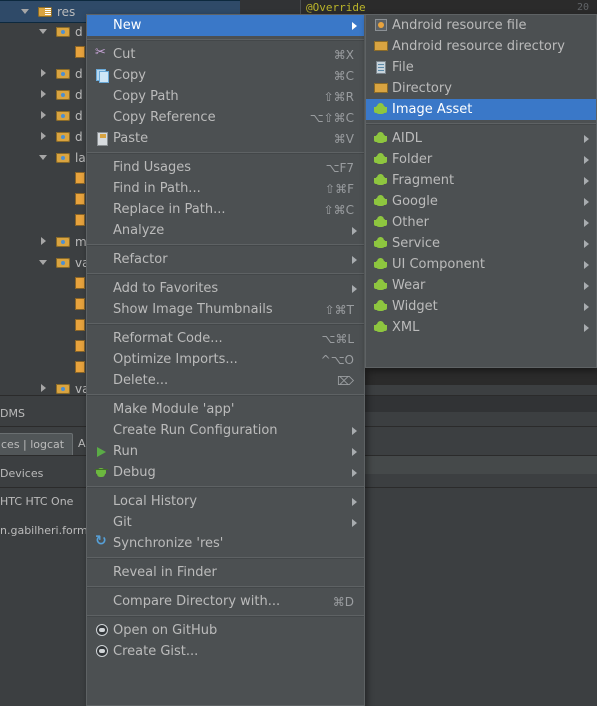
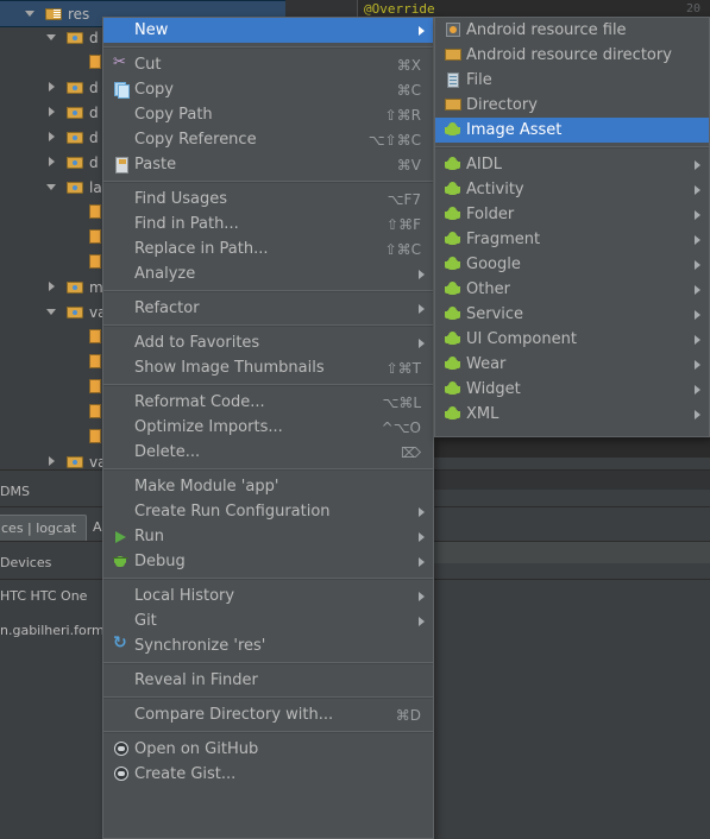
  20
  @Override
  res
  d
  d
  d
  d
  d
  la
  m
  DMS
  ces | logcat
  Devices
  HTC HTC One
  n.gabilheri.form
  New
  Cut
  ⌘X
  Copy
  ⌘C
  Copy Path
  ⇧⌘R
  Copy Reference
  ⌥⇧⌘C
  Paste
  ⌘V
  Find Usages
  ⌥F7
  Find in Path...
  ⇧⌘F
  Replace in Path...
  ⇧⌘C
  Analyze
  Refactor
  Add to Favorites
  Show Image Thumbnails
  ⇧⌘T
  Reformat Code...
  ⌥⌘L
  Optimize Imports...
  ^⌥O
  Delete...
  ⌦
  Make Module 'app'
  Create Run Configuration
  Run
  Debug
  Local History
  Git
  Synchronize 'res'
  Reveal in Finder
  Compare Directory with...
  ⌘D
  Open on GitHub
  Create Gist...
  Android resource file
  Android resource directory
  File
  Directory
  Image Asset
  AIDL
+ Activity
  Folder
  Fragment
  Google
  Other
  Service
  UI Component
  Wear
  Widget
  XML
